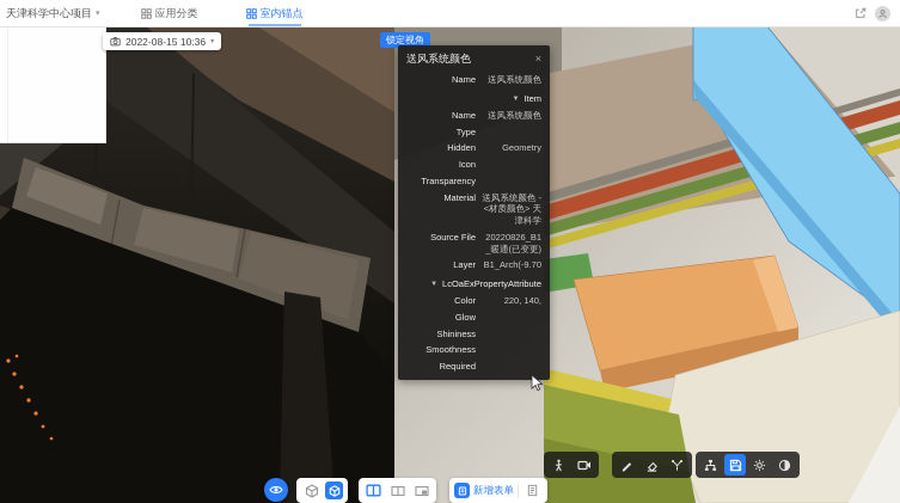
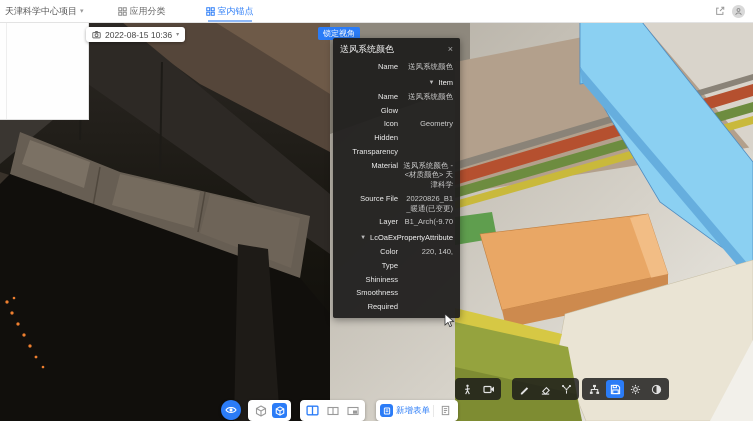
  2022-08-15 10:36
  锁定视角
  送风系统颜色
  ×
  Name
  送风系统颜色
  Item
  Name
  送风系统颜色
- Type
+ Glow
- Hidden
+ Icon
  Geometry
- Icon
+ Hidden
  Transparency
  Material
  送风系统颜色 - <材质颜色> 天津科学
  Source File
  20220826_B1_暖通(已变更)
  Layer
  B1_Arch(-9.70
  LcOaExPropertyAttribute
  Color
  220, 140,
- Glow
+ Type
  Shininess
  Smoothness
  Required
  天津科学中心项目
  应用分类
  室内锚点
  新增表单
